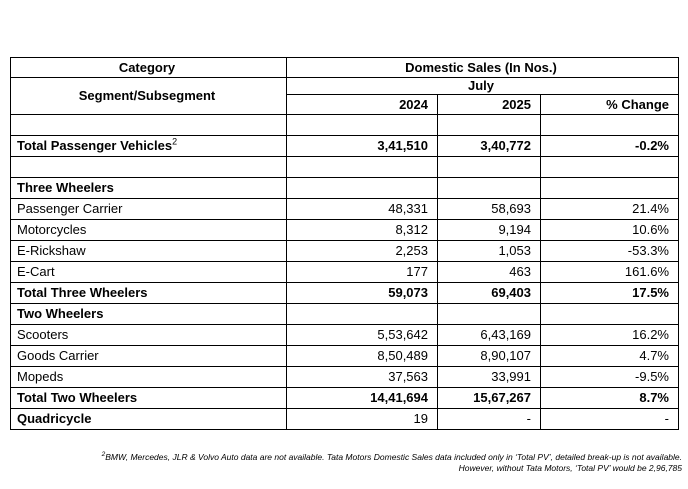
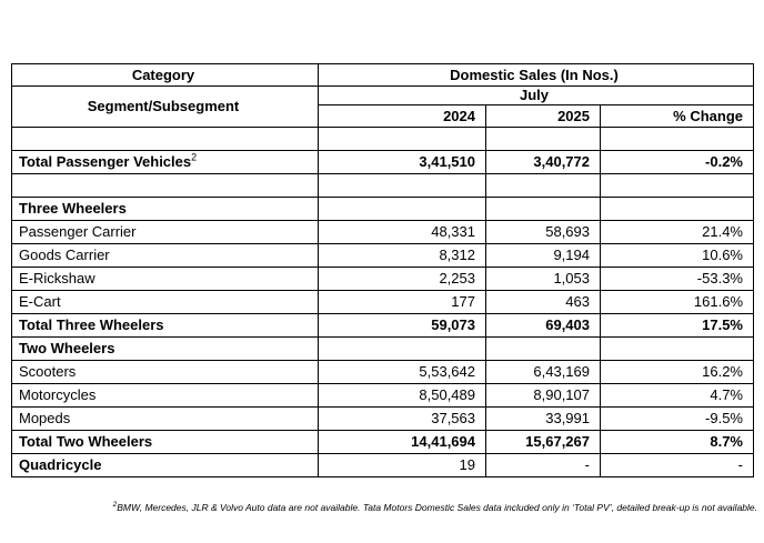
  Category	Domestic Sales (In Nos.)
  Segment/Subsegment	July
  2024	2025	% Change
  Total Passenger Vehicles2	3,41,510	3,40,772	-0.2%
  Three Wheelers
  Passenger Carrier	48,331	58,693	21.4%
- Motorcycles	8,312	9,194	10.6%
+ Goods Carrier	8,312	9,194	10.6%
  E-Rickshaw	2,253	1,053	-53.3%
  E-Cart	177	463	161.6%
  Total Three Wheelers	59,073	69,403	17.5%
  Two Wheelers
  Scooters	5,53,642	6,43,169	16.2%
- Goods Carrier	8,50,489	8,90,107	4.7%
+ Motorcycles	8,50,489	8,90,107	4.7%
  Mopeds	37,563	33,991	-9.5%
  Total Two Wheelers	14,41,694	15,67,267	8.7%
  Quadricycle	19	-	-
  BMW, Mercedes, JLR & Volvo Auto data are not available. Tata Motors Domestic Sales data included only in ‘Total PV’, detailed break-up is not available.
- However, without Tata Motors, ‘Total PV’ would be 2,96,785
